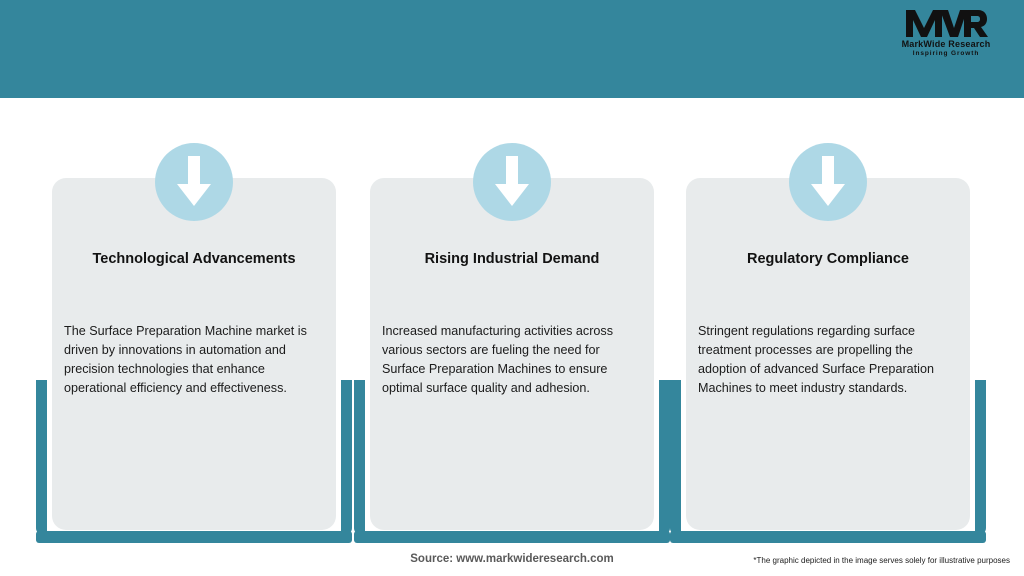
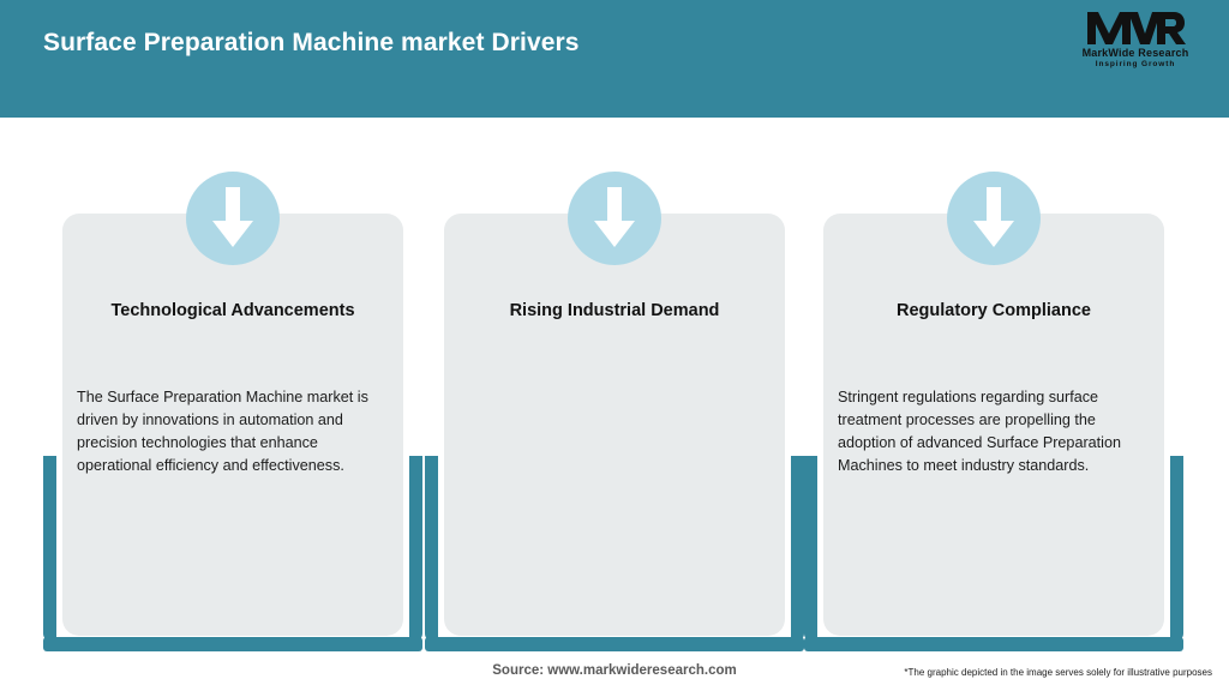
+ Surface Preparation Machine market Drivers
  MarkWide Research
  Technological Advancements
  The Surface Preparation Machine market is driven by innovations in automation and precision technologies that enhance operational efficiency and effectiveness.
  Rising Industrial Demand
- Increased manufacturing activities across various sectors are fueling the need for Surface Preparation Machines to ensure optimal surface quality and adhesion.
  Regulatory Compliance
  Stringent regulations regarding surface treatment processes are propelling the adoption of advanced Surface Preparation Machines to meet industry standards.
  Source: www.markwideresearch.com
  *The graphic depicted in the image serves solely for illustrative purposes
